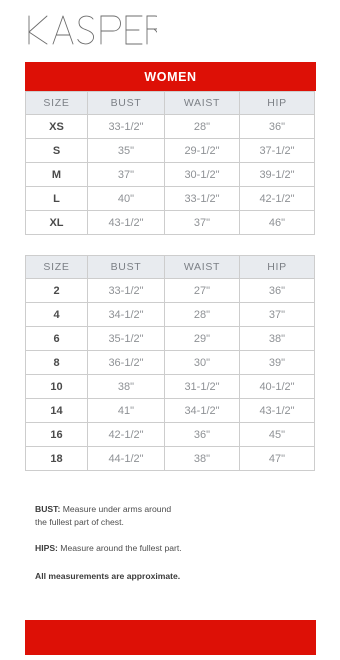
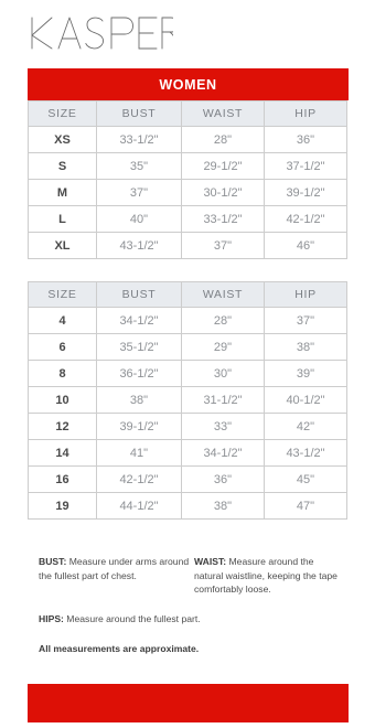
  WOMEN
  SIZE	BUST	WAIST	HIP
  XS	33-1/2"	28"	36"
  S	35"	29-1/2"	37-1/2"
  M	37"	30-1/2"	39-1/2"
  L	40"	33-1/2"	42-1/2"
  XL	43-1/2"	37"	46"
  SIZE	BUST	WAIST	HIP
- 2	33-1/2"	27"	36"
  4	34-1/2"	28"	37"
  6	35-1/2"	29"	38"
  8	36-1/2"	30"	39"
  10	38"	31-1/2"	40-1/2"
+ 12	39-1/2"	33"	42"
  14	41"	34-1/2"	43-1/2"
  16	42-1/2"	36"	45"
- 18	44-1/2"	38"	47"
+ 19	44-1/2"	38"	47"
  BUST: Measure under arms around the fullest part of chest.
+ WAIST: Measure around the natural waistline, keeping the tape comfortably loose.
  HIPS: Measure around the fullest part.
  All measurements are approximate.
